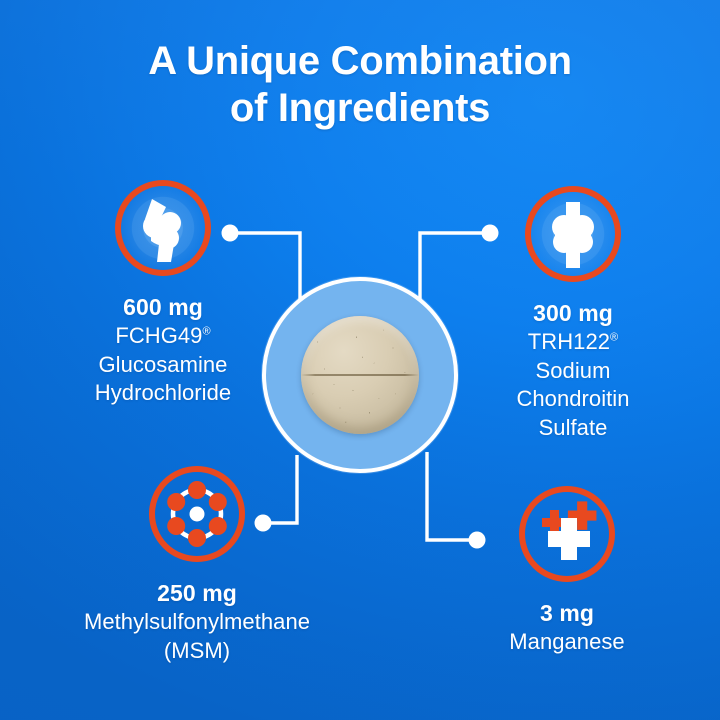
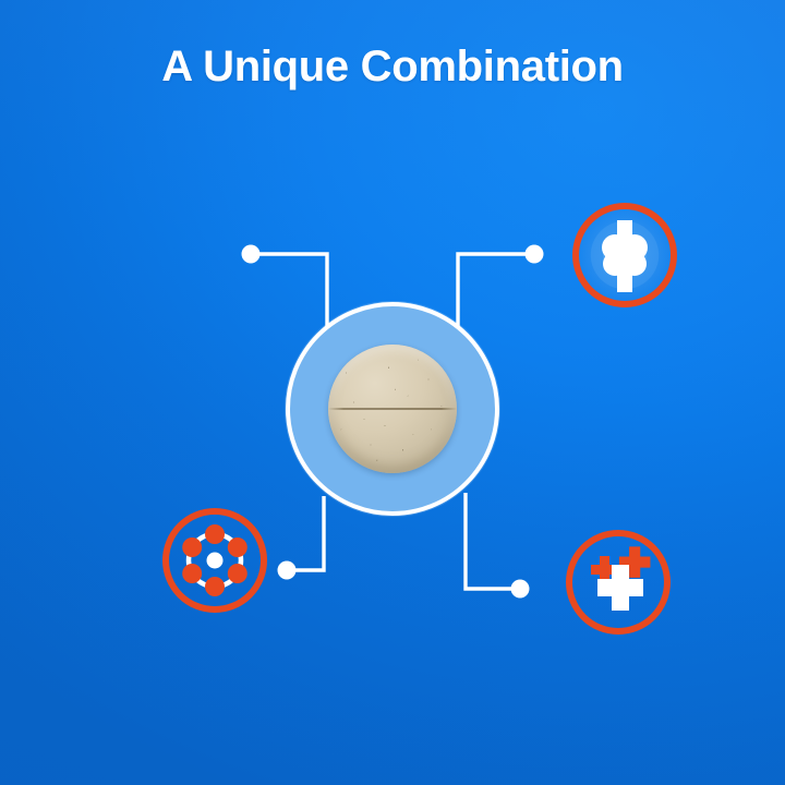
  A Unique Combination
- of Ingredients
- 600 mg
- FCHG49®
- Glucosamine
- Hydrochloride
- 300 mg
- TRH122®
- Sodium
- Chondroitin
- Sulfate
- 250 mg
- Methylsulfonylmethane
- (MSM)
- 3 mg
- Manganese
